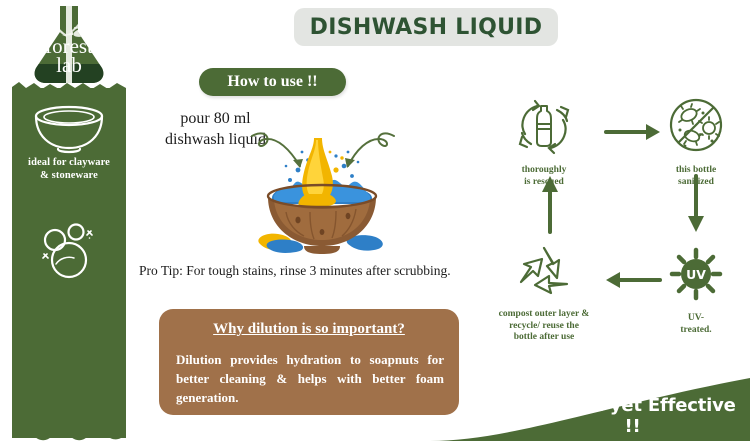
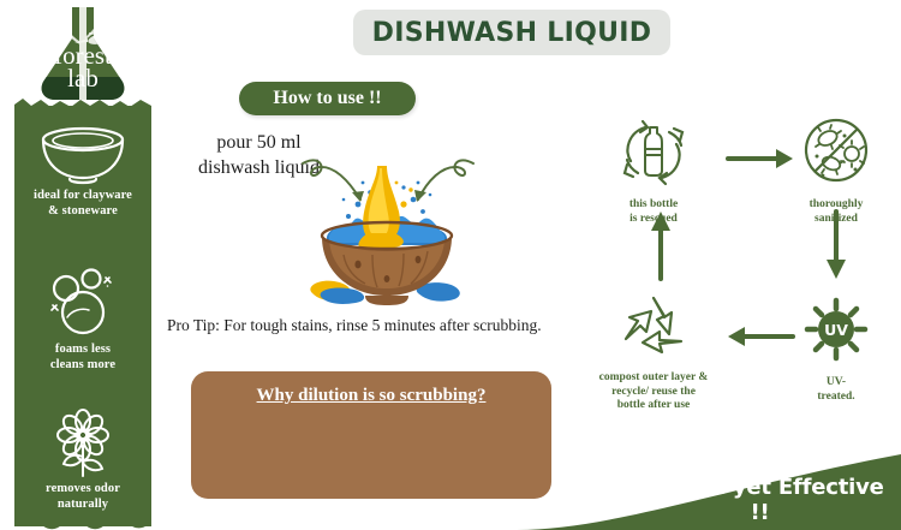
  forest
  lab
  ideal for clayware
  & stoneware
+ foams less
+ cleans more
+ removes odor
+ naturally
  DISHWASH LIQUID
  How to use !!
- pour 80 ml
+ pour 50 ml
  dishwash liqui
- Pro Tip: For tough stains, rinse 3 minutes after scrubbing.
+ Pro Tip: For tough stains, rinse 5 minutes after scrubbing.
- Why dilution is so important?
+ Why dilution is so scrubbing?
- Dilution provides hydration to soapnuts for better cleaning & helps with better foam generation.
  Natural yet Effective !!
- thoroughly
+ this bottle
  is resced
- this bottle
+ thoroughly
  saniized
  UV
  UV-
  treated.
  compost outer layer &
  recycle/ reuse the
  bottle after use
